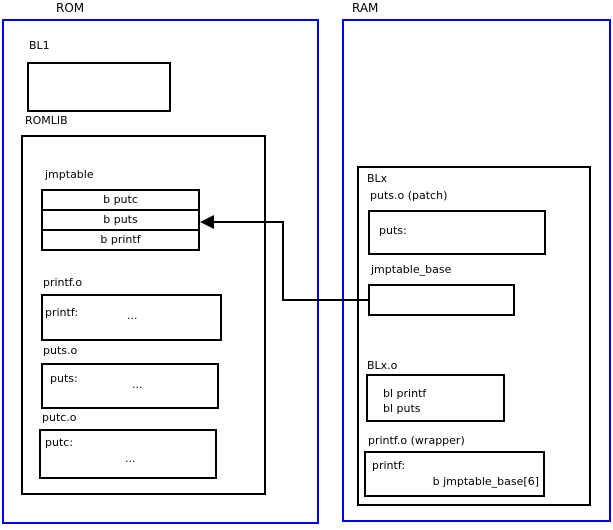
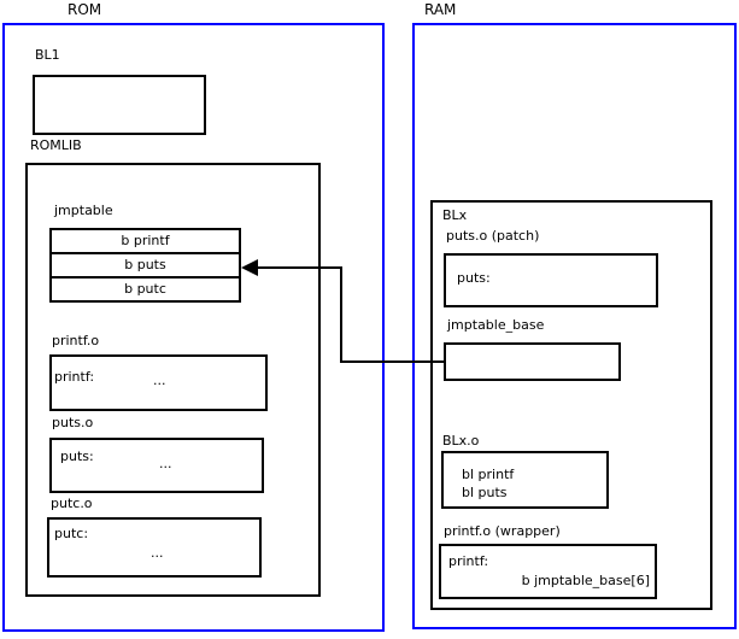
  ROM
  BL1
  ROMLIB
  jmptable
- b putc
+ b printf
  b puts
- b printf
+ b putc
  printf.o
  printf:
  ...
  puts.o
  puts:
  ...
  putc.o
  putc:
  ...
  RAM
  BLx
  puts.o (patch)
  puts:
  jmptable_base
  BLx.o
  bl printf
  bl puts
  printf.o (wrapper)
  printf:
  b jmptable_base[6]
